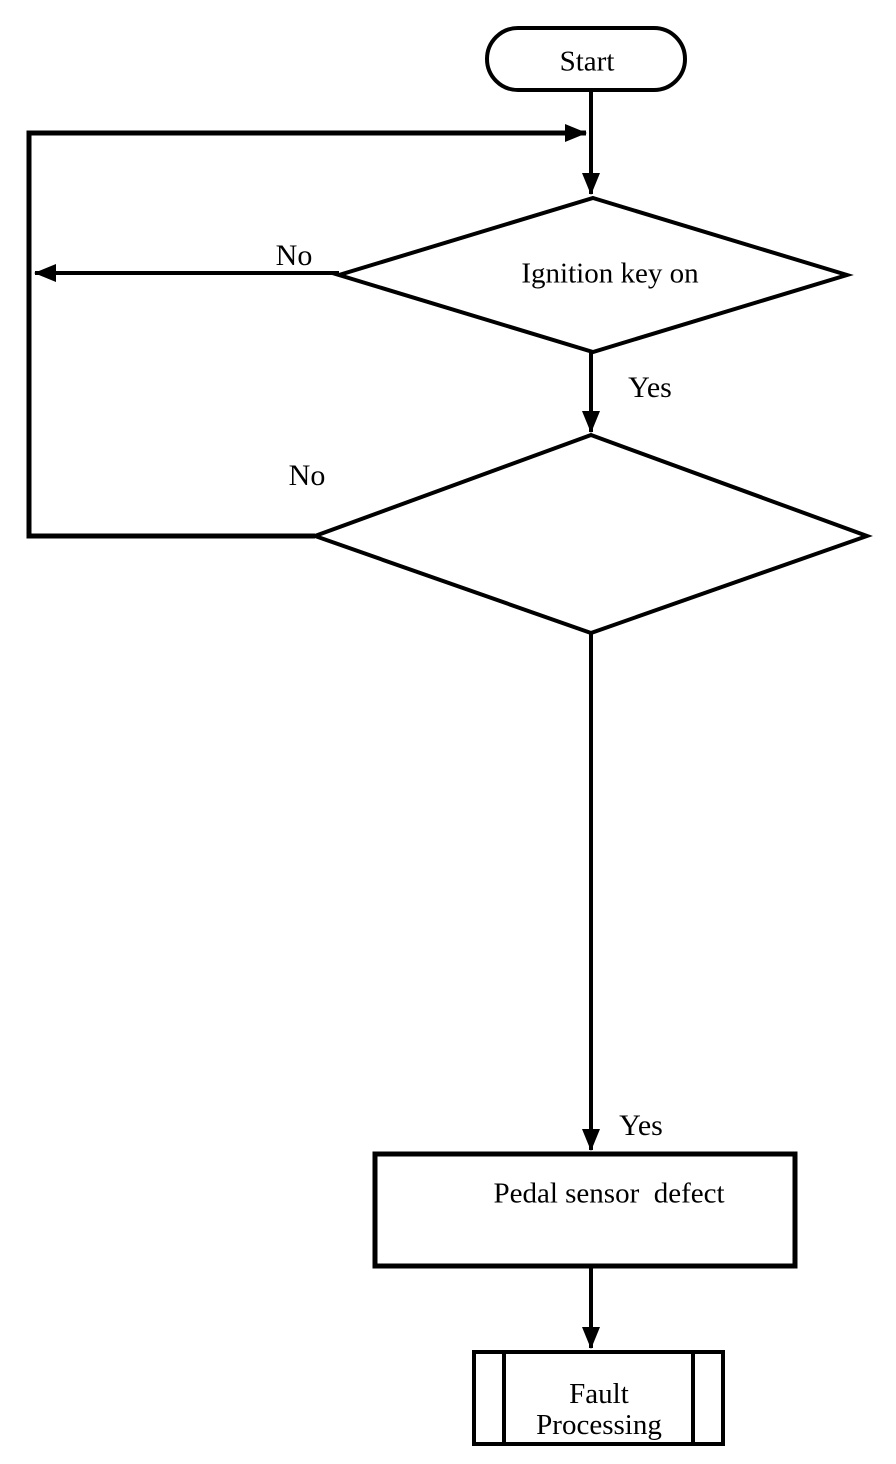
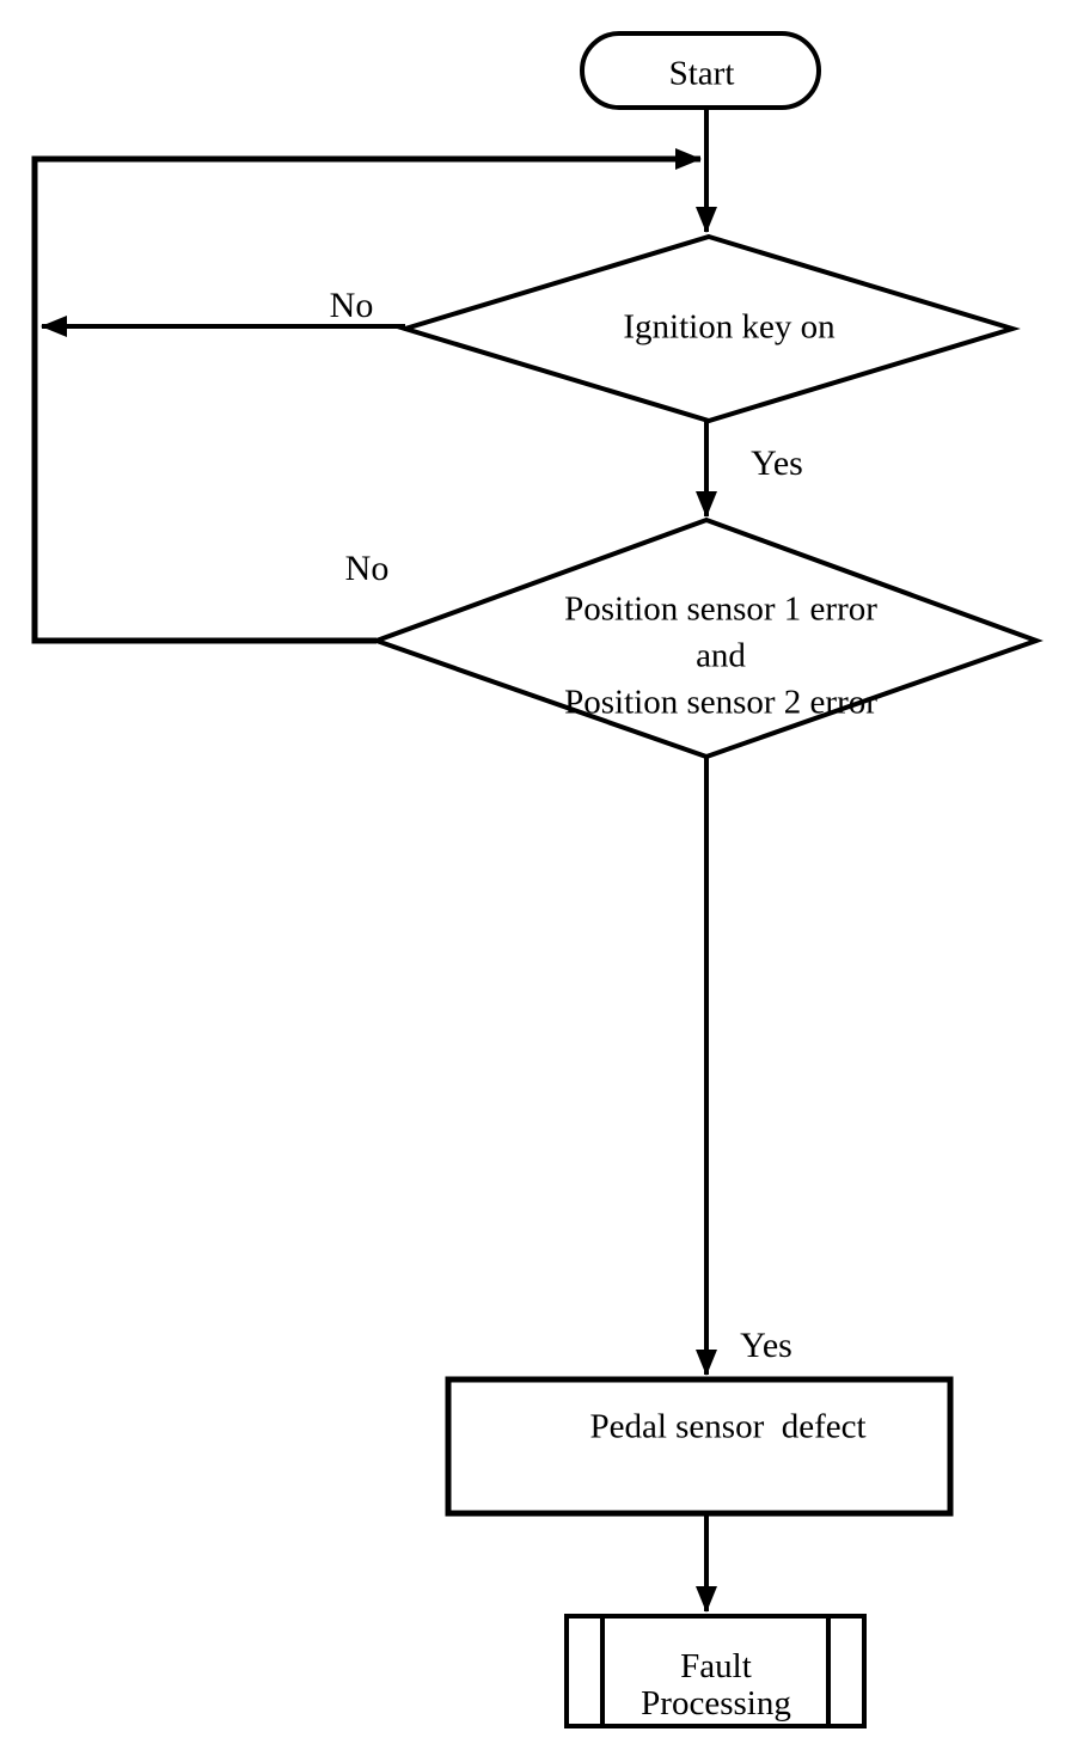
  Start
  Ignition key on
+ Position sensor 1 error
+ and
+ Position sensor 2 error
  Pedal sensor defect
  Fault
  Processing
  No
  Yes
  No
  Yes
